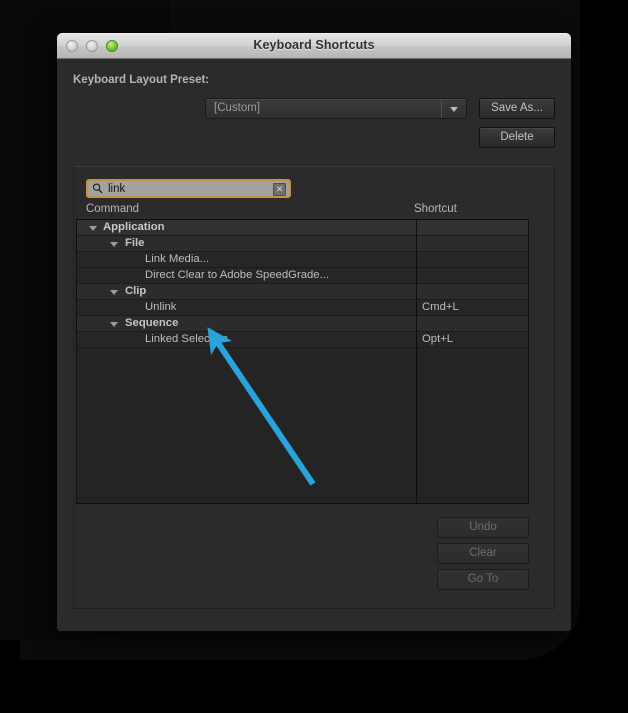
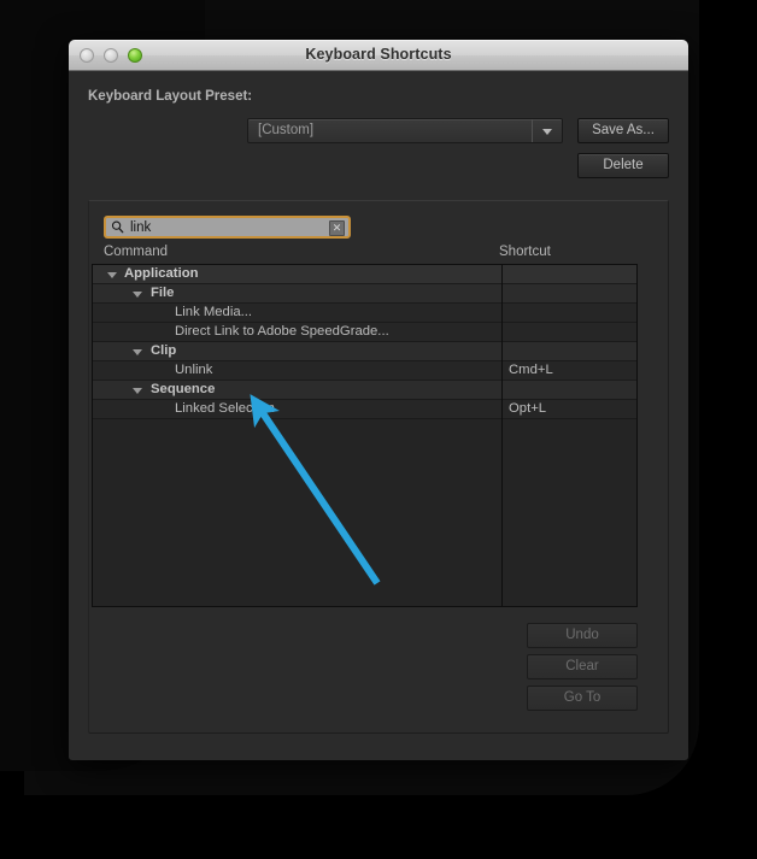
  Keyboard Shortcuts
  Keyboard Layout Preset:
  [Custom]
  Save As...
  Delete
  link
  ✕
  Command
  Shortcut
  Application
  File
  Link Media...
- Direct Clear to Adobe SpeedGrade...
+ Direct Link to Adobe SpeedGrade...
  Clip
  Unlink
  Cmd+L
  Sequence
  Linked Selection
  Opt+L
  Undo
  Clear
  Go To
